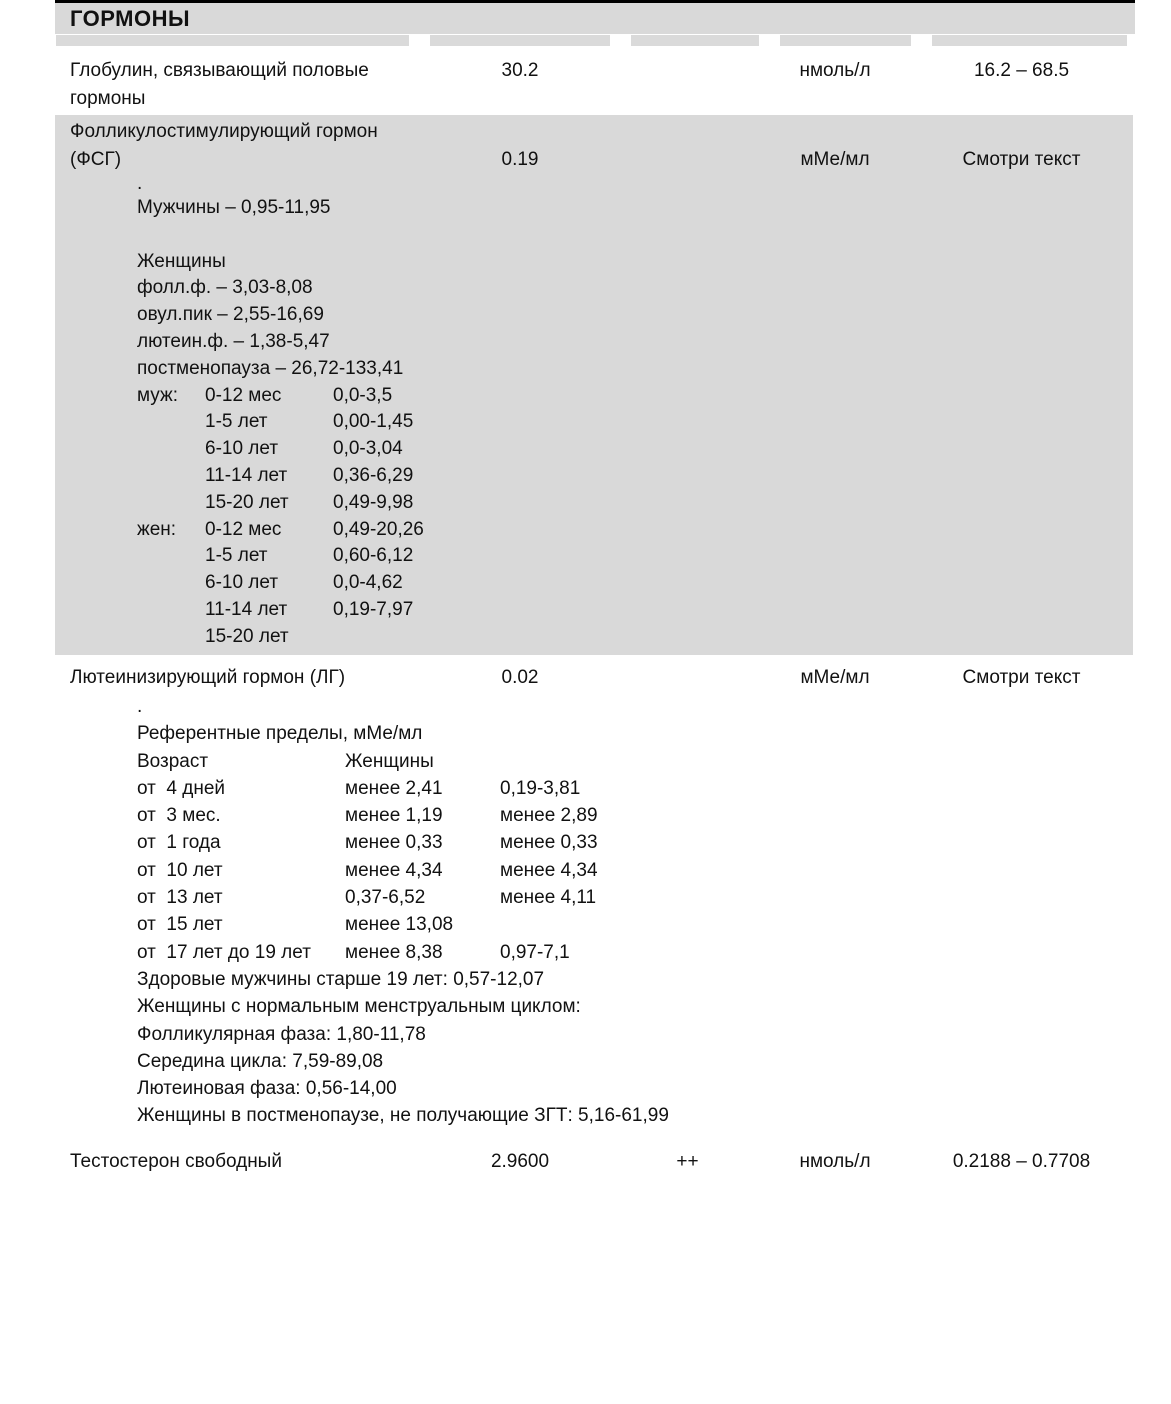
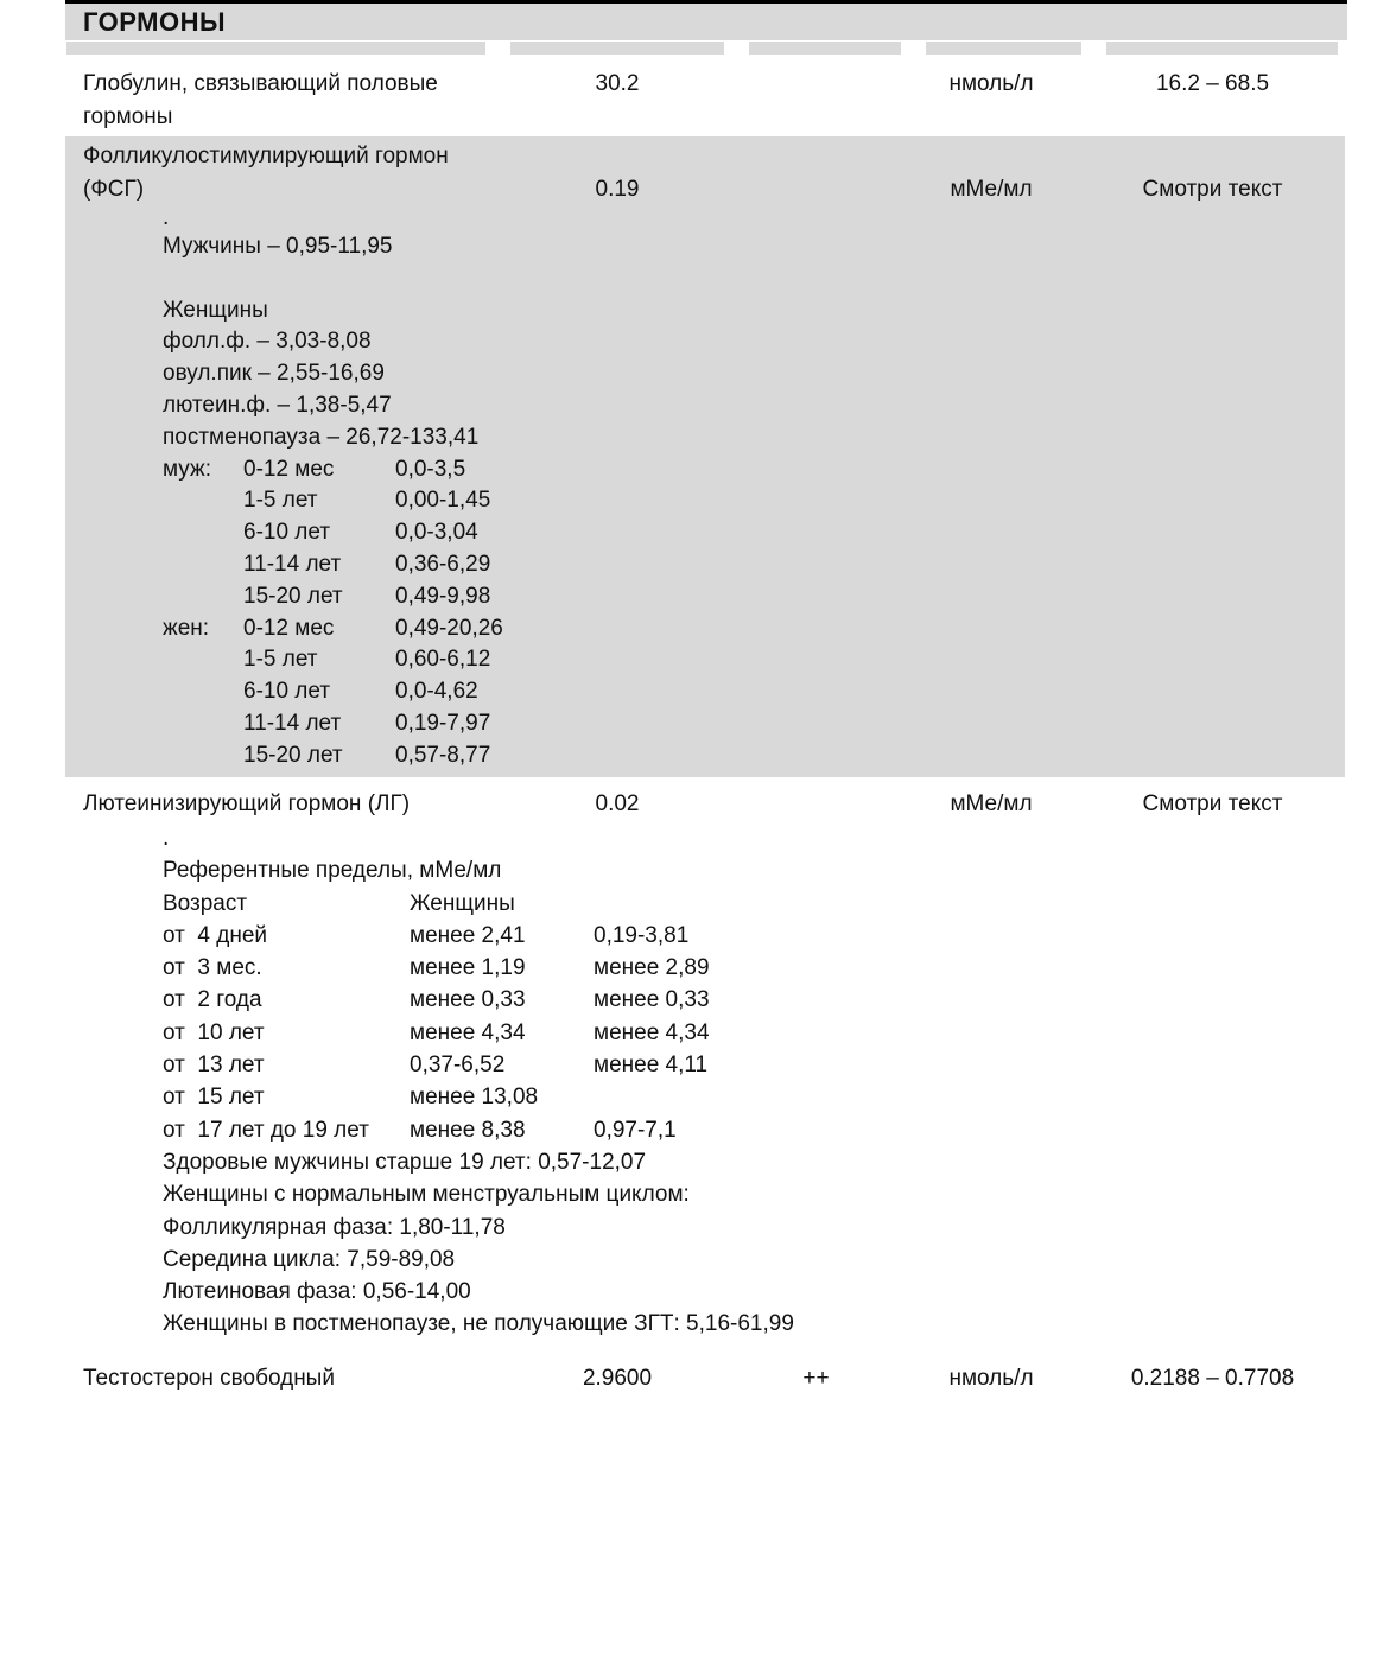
  ГОРМОНЫ
  Глобулин, связывающий половые
  гормоны
  30.2
  нмоль/л
  16.2 – 68.5
  Фолликулостимулирующий гормон
  (ФСГ)
  0.19
  мМе/мл
  Смотри текст
  .
  Мужчины – 0,95-11,95
  Женщины
  фолл.ф. – 3,03-8,08
  овул.пик – 2,55-16,69
  лютеин.ф. – 1,38-5,47
  постменопауза – 26,72-133,41
  муж:
  0-12 мес
  0,0-3,5
  1-5 лет
  0,00-1,45
  6-10 лет
  0,0-3,04
  11-14 лет
  0,36-6,29
  15-20 лет
  0,49-9,98
  жен:
  0-12 мес
  0,49-20,26
  1-5 лет
  0,60-6,12
  6-10 лет
  0,0-4,62
  11-14 лет
  0,19-7,97
  15-20 лет
+ 0,57-8,77
  Лютеинизирующий гормон (ЛГ)
  0.02
  мМе/мл
  Смотри текст
  .
  Референтные пределы, мМе/мл
  Возраст
  Женщины
  от 4 дней
  менее 2,41
  0,19-3,81
  от 3 мес.
  менее 1,19
  менее 2,89
- от 1 года
+ от 2 года
  менее 0,33
  менее 0,33
  от 10 лет
  менее 4,34
  менее 4,34
  от 13 лет
  0,37-6,52
  менее 4,11
  от 15 лет
  менее 13,08
  от 17 лет до 19 лет
  менее 8,38
  0,97-7,1
  Здоровые мужчины старше 19 лет: 0,57-12,07
  Женщины с нормальным менструальным циклом:
  Фолликулярная фаза: 1,80-11,78
  Середина цикла: 7,59-89,08
  Лютеиновая фаза: 0,56-14,00
  Женщины в постменопаузе, не получающие ЗГТ: 5,16-61,99
  Тестостерон свободный
  2.9600
  ++
  нмоль/л
  0.2188 – 0.7708
